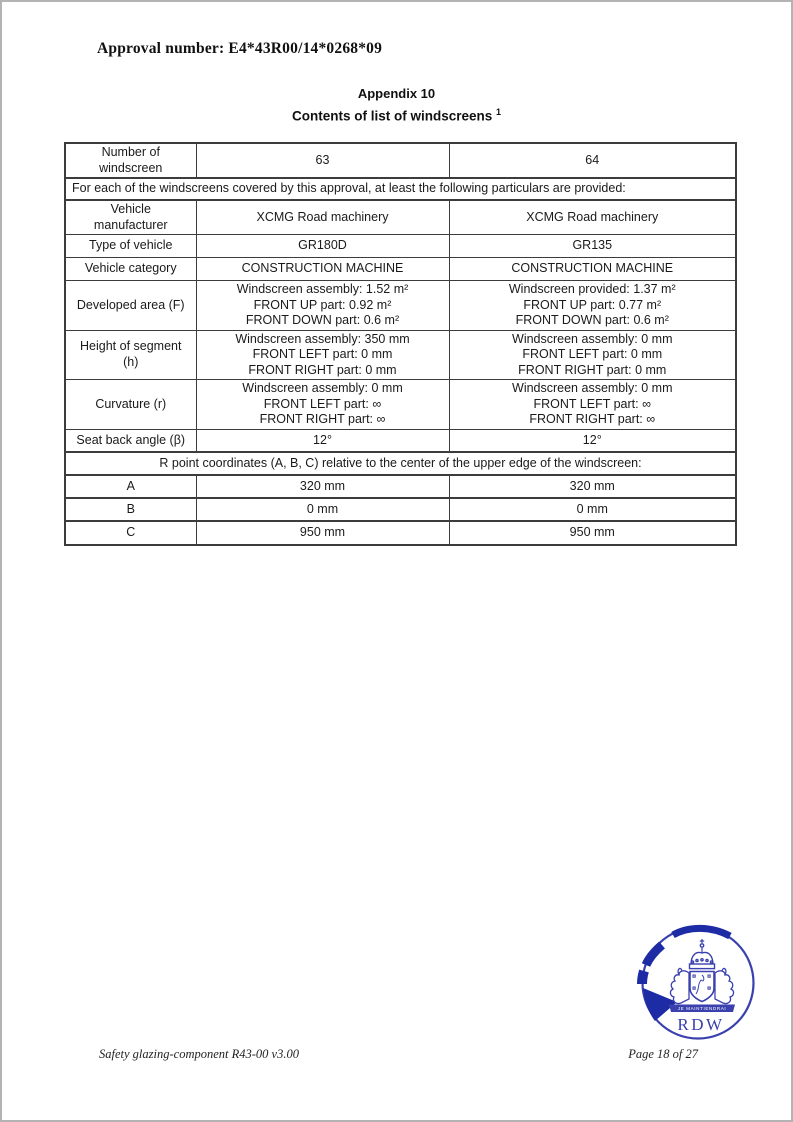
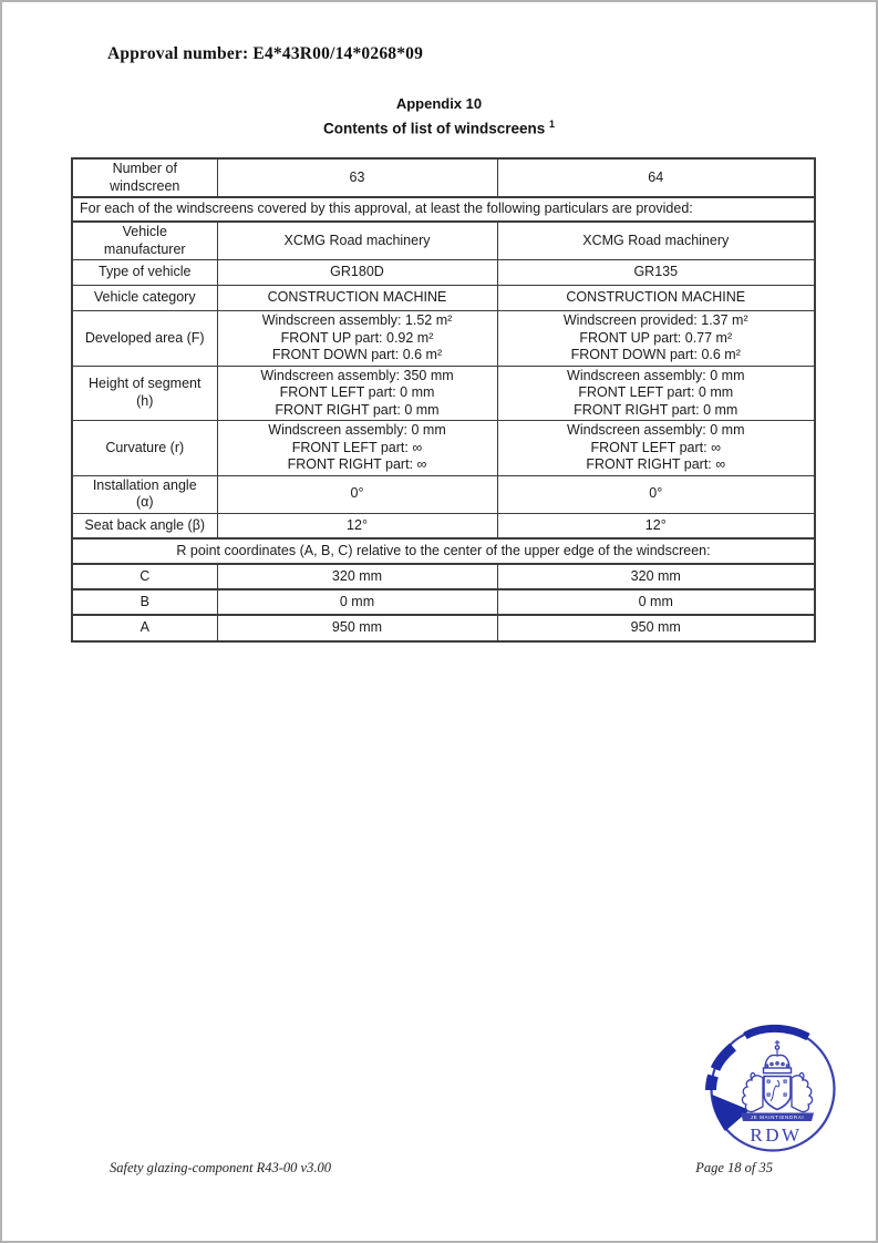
  Approval number: E4*43R00/14*0268*09
  Appendix 10
  Contents of list of windscreens 1
  Number of windscreen	63	64
  For each of the windscreens covered by this approval, at least the following particulars are provided:
  Vehicle manufacturer	XCMG Road machinery	XCMG Road machinery
  Type of vehicle	GR180D	GR135
  Vehicle category	CONSTRUCTION MACHINE	CONSTRUCTION MACHINE
  Developed area (F)	Windscreen assembly: 1.52 m² FRONT UP part: 0.92 m² FRONT DOWN part: 0.6 m²	Windscreen provided: 1.37 m² FRONT UP part: 0.77 m² FRONT DOWN part: 0.6 m²
  Height of segment (h)	Windscreen assembly: 350 mm FRONT LEFT part: 0 mm FRONT RIGHT part: 0 mm	Windscreen assembly: 0 mm FRONT LEFT part: 0 mm FRONT RIGHT part: 0 mm
  Curvature (r)	Windscreen assembly: 0 mm FRONT LEFT part: ∞ FRONT RIGHT part: ∞	Windscreen assembly: 0 mm FRONT LEFT part: ∞ FRONT RIGHT part: ∞
+ Installation angle (α)	0°	0°
  Seat back angle (β)	12°	12°
  R point coordinates (A, B, C) relative to the center of the upper edge of the windscreen:
- A	320 mm	320 mm
+ C	320 mm	320 mm
  B	0 mm	0 mm
- C	950 mm	950 mm
+ A	950 mm	950 mm
  RDW
  Safety glazing-component R43-00 v3.00
- Page 18 of 27
+ Page 18 of 35
